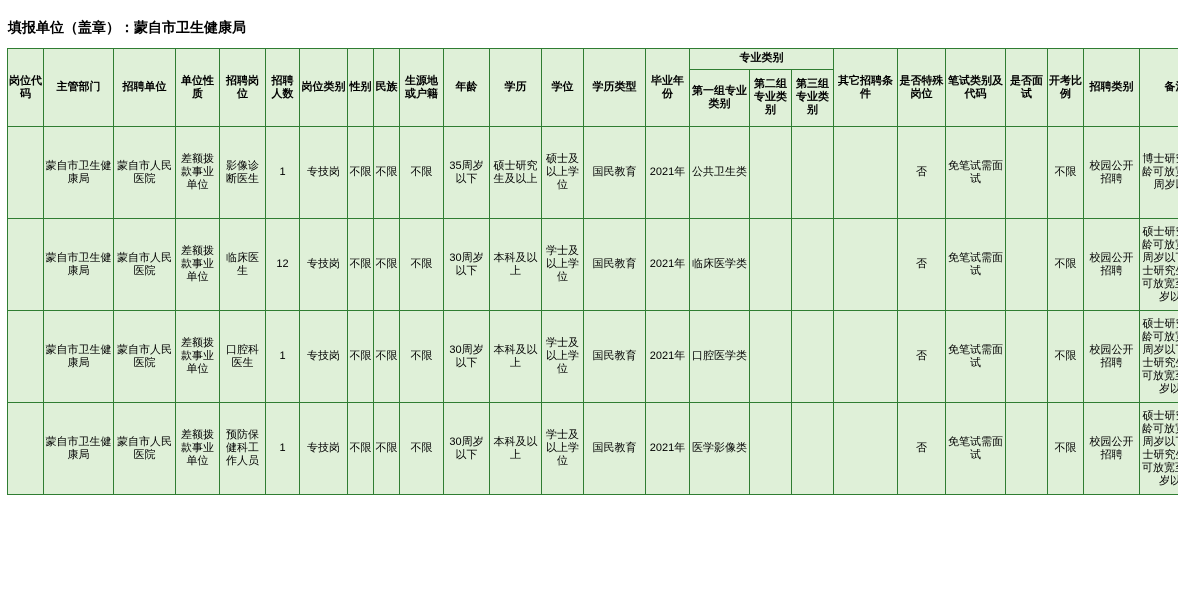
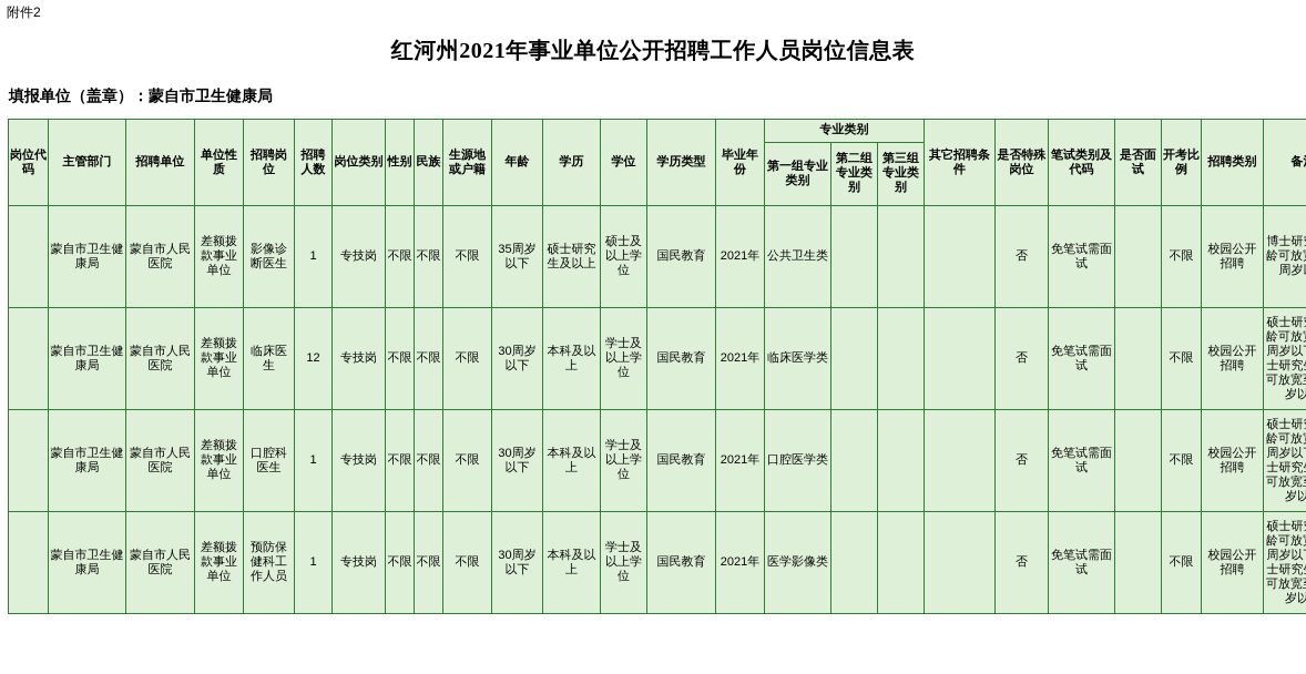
+ 附件2
+ 红河州2021年事业单位公开招聘工作人员岗位信息表
  填报单位（盖章）：蒙自市卫生健康局
  岗位代码	主管部门	招聘单位	单位性质	招聘岗位	招聘人数	岗位类别	性别	民族	生源地或户籍	年龄	学历	学位	学历类型	毕业年份	专业类别	其它招聘条件	是否特殊岗位	笔试类别及代码	是否面试	开考比例	招聘类别	备
  第一组专业类别	第二组专业类别	第三组专业类别
  	蒙自市卫生健康局	蒙自市人民医院	差额拨款事业单位	影像诊断医生	1	专技岗	不限	不限	不限	35周岁以下	硕士研究生及以上	硕士及以上学位	国民教育	2021年	公共卫生类				否	免笔试需面试		不限	校园公开招聘	博士研龄可放周岁
  	蒙自市卫生健康局	蒙自市人民医院	差额拨款事业单位	临床医生	12	专技岗	不限	不限	不限	30周岁以下	本科及以上	学士及以上学位	国民教育	2021年	临床医学类				否	免笔试需面试		不限	校园公开招聘	硕士研龄可放周岁以士研究可放宽岁以
  	蒙自市卫生健康局	蒙自市人民医院	差额拨款事业单位	口腔科医生	1	专技岗	不限	不限	不限	30周岁以下	本科及以上	学士及以上学位	国民教育	2021年	口腔医学类				否	免笔试需面试		不限	校园公开招聘	硕士研龄可放周岁以士研究可放宽岁以
  	蒙自市卫生健康局	蒙自市人民医院	差额拨款事业单位	预防保健科工作人员	1	专技岗	不限	不限	不限	30周岁以下	本科及以上	学士及以上学位	国民教育	2021年	医学影像类				否	免笔试需面试		不限	校园公开招聘	硕士研龄可放周岁以士研究可放宽岁以
